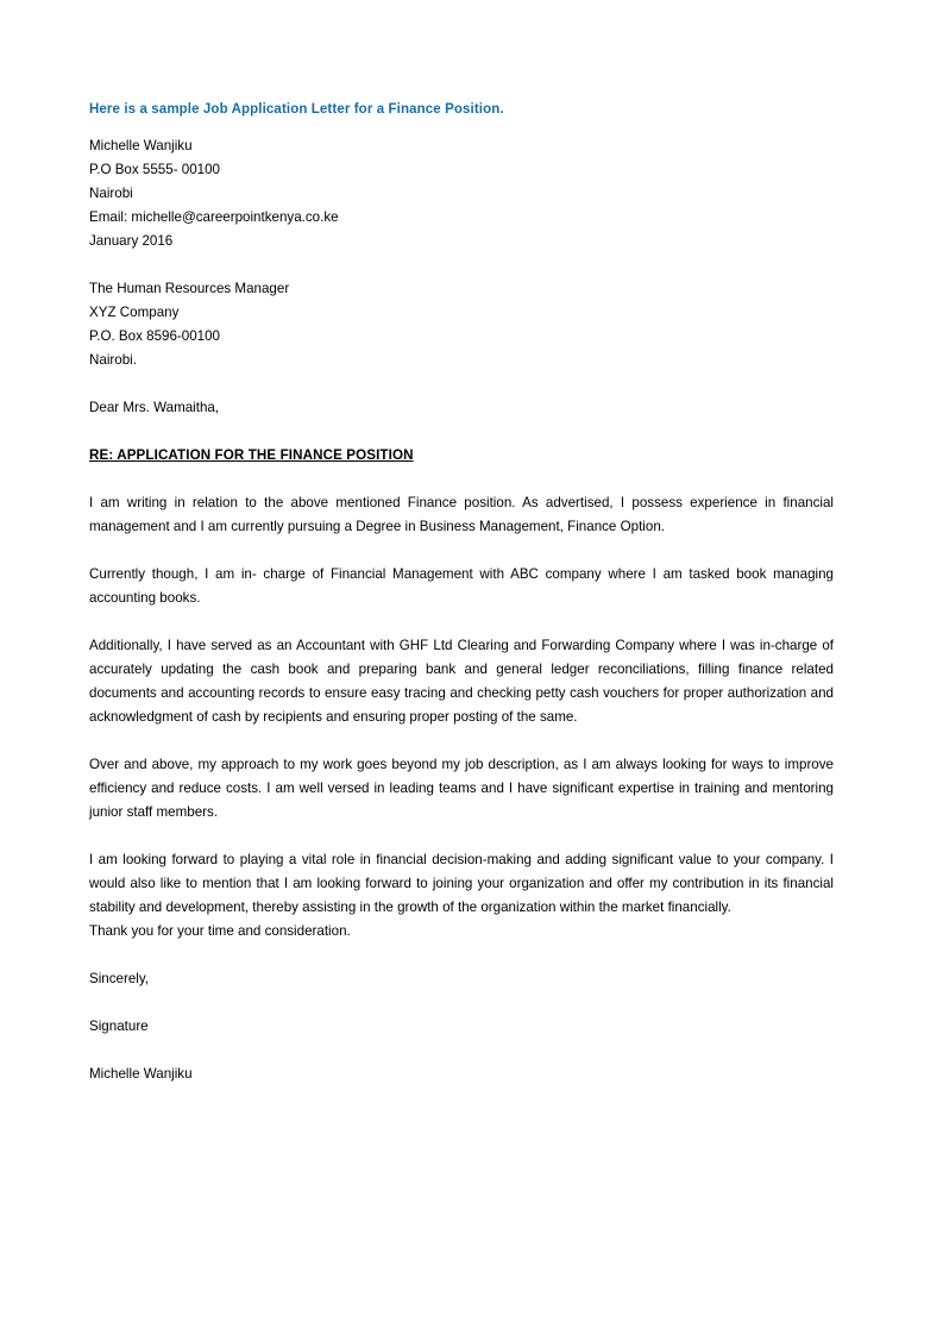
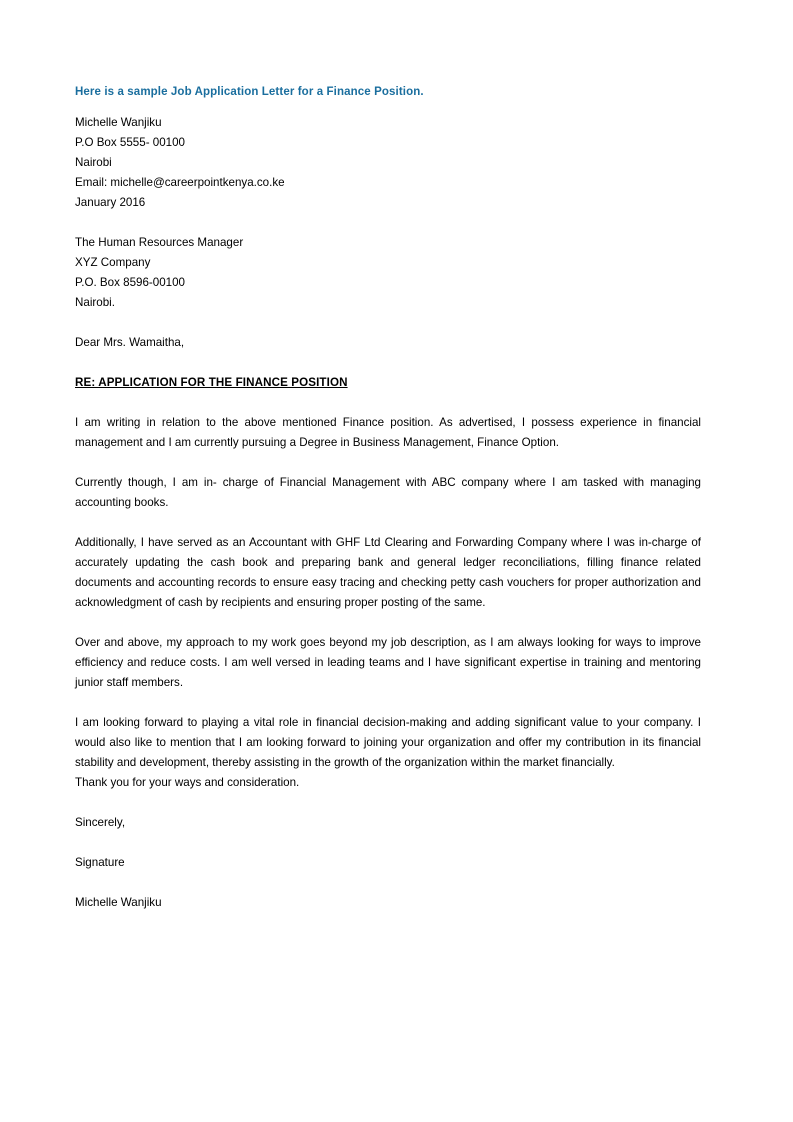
  Here is a sample Job Application Letter for a Finance Position.
  Michelle Wanjiku
  P.O Box 5555- 00100
  Nairobi
  Email: michelle@careerpointkenya.co.ke
  January 2016
  The Human Resources Manager
  XYZ Company
  P.O. Box 8596-00100
  Nairobi.
  Dear Mrs. Wamaitha,
  RE: APPLICATION FOR THE FINANCE POSITION
  I am writing in relation to the above mentioned Finance position. As advertised, I possess experience in financial management and I am currently pursuing a Degree in Business Management, Finance Option.
- Currently though, I am in- charge of Financial Management with ABC company where I am tasked book managing accounting books.
+ Currently though, I am in- charge of Financial Management with ABC company where I am tasked with managing accounting books.
  Additionally, I have served as an Accountant with GHF Ltd Clearing and Forwarding Company where I was in-charge of accurately updating the cash book and preparing bank and general ledger reconciliations, filling finance related documents and accounting records to ensure easy tracing and checking petty cash vouchers for proper authorization and acknowledgment of cash by recipients and ensuring proper posting of the same.
  Over and above, my approach to my work goes beyond my job description, as I am always looking for ways to improve efficiency and reduce costs. I am well versed in leading teams and I have significant expertise in training and mentoring junior staff members.
  I am looking forward to playing a vital role in financial decision-making and adding significant value to your company. I would also like to mention that I am looking forward to joining your organization and offer my contribution in its financial stability and development, thereby assisting in the growth of the organization within the market financially.
- Thank you for your time and consideration.
+ Thank you for your ways and consideration.
  Sincerely,
  Signature
  Michelle Wanjiku
